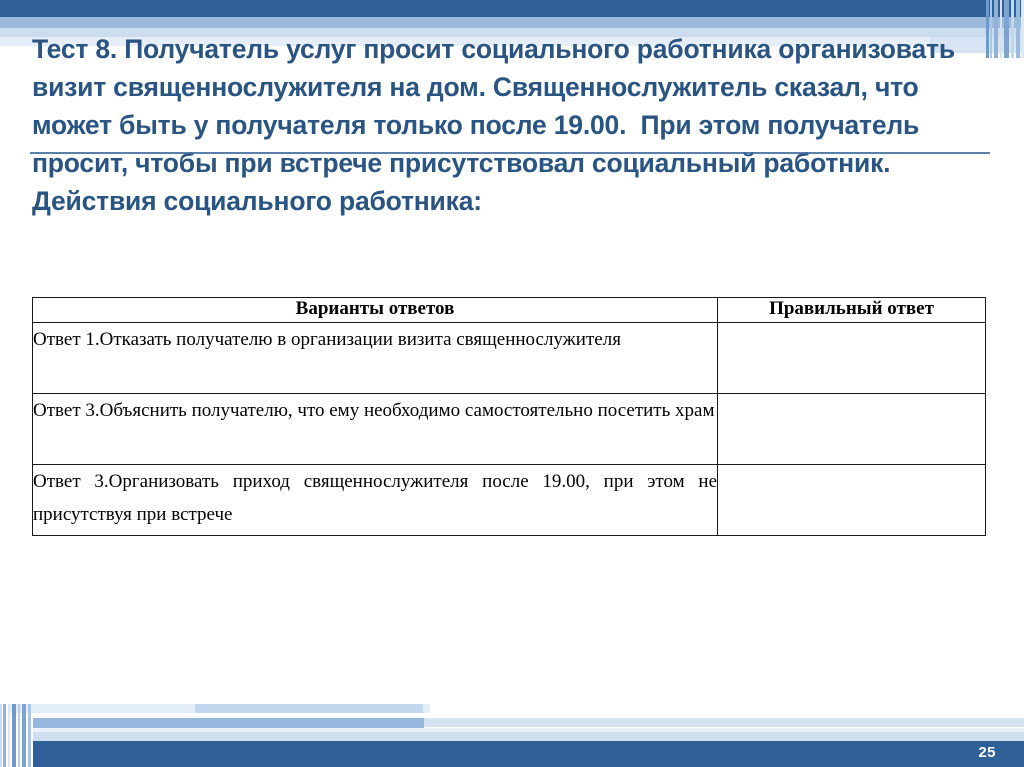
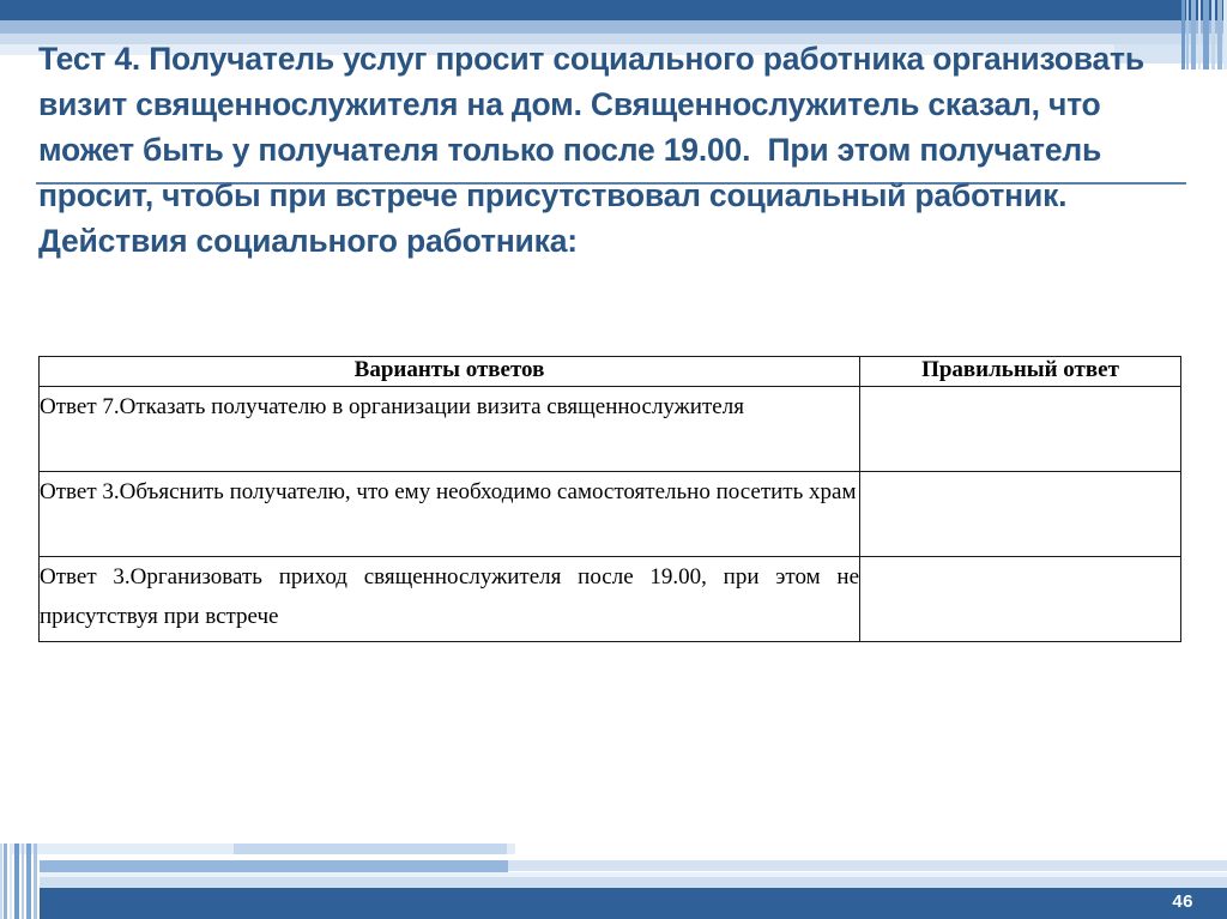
- Тест 8. Получатель услуг просит социального работника организовать визит священнослужителя на дом. Священнослужитель сказал, что может быть у получателя только после 19.00. При этом получатель просит, чтобы при встрече присутствовал социальный работник. Действия социального работника:
+ Тест 4. Получатель услуг просит социального работника организовать визит священнослужителя на дом. Священнослужитель сказал, что может быть у получателя только после 19.00. При этом получатель просит, чтобы при встрече присутствовал социальный работник. Действия социального работника:
  Варианты ответов	Правильный ответ
- Ответ 1.Отказать получателю в организации визита священнослужителя
+ Ответ 7.Отказать получателю в организации визита священнослужителя
  Ответ 3.Объяснить получателю, что ему необходимо самостоятельно посетить храм
  Ответ 3.Организовать приход священнослужителя после 19.00, при этом не присутствуя при встрече
- 25
+ 46
